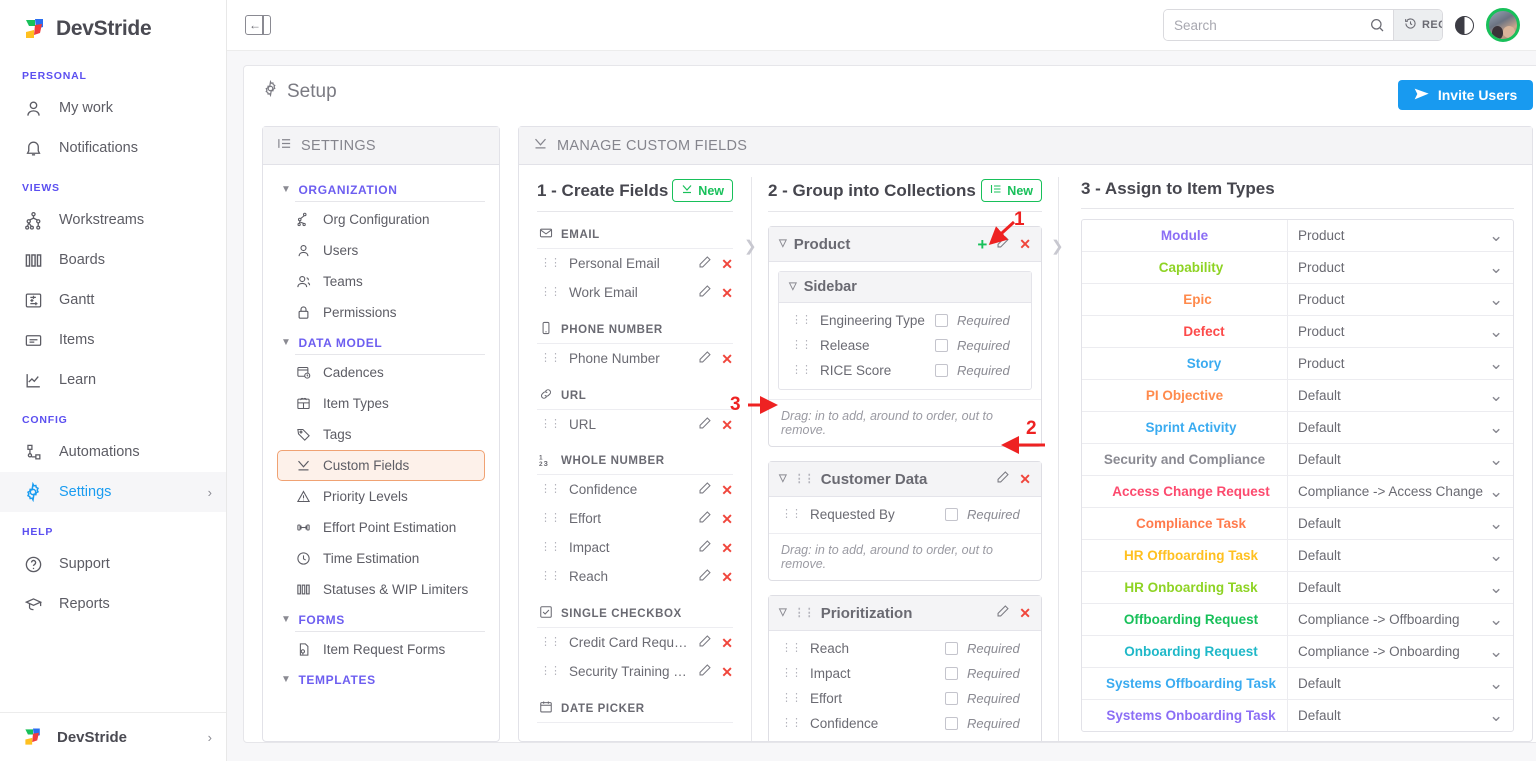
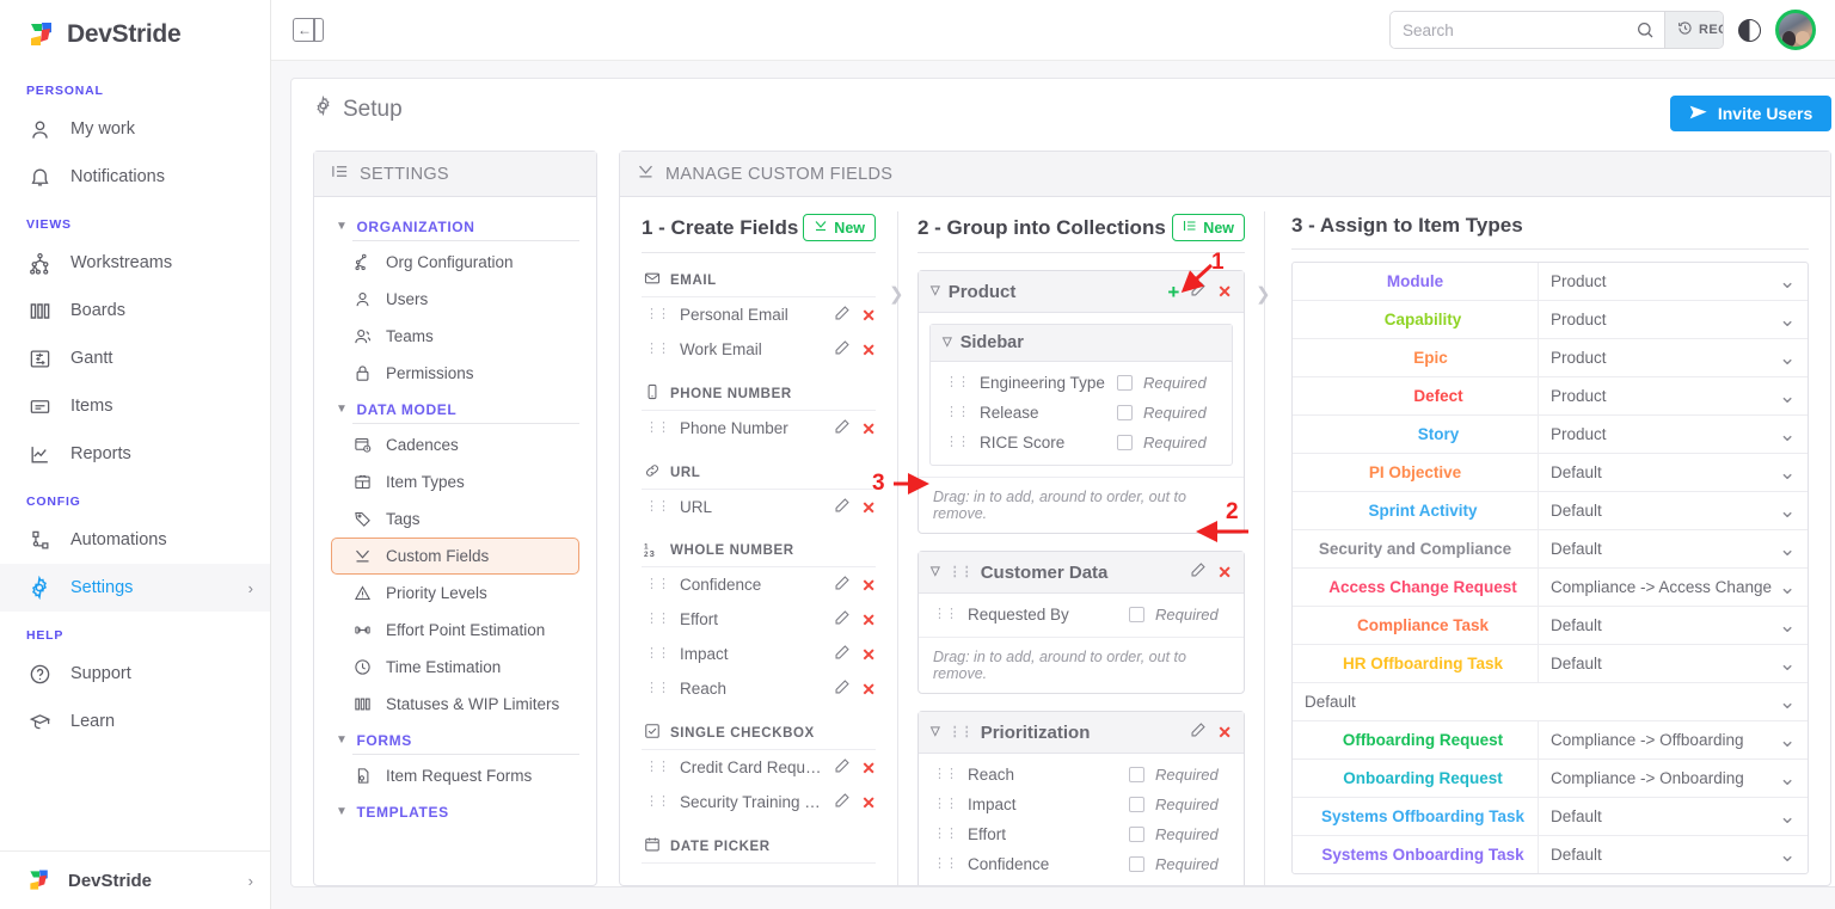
  DevStride
  PERSONAL
  My work
  Notifications
  VIEWS
  Workstreams
  Boards
  Gantt
  Items
- Learn
+ Reports
  CONFIG
  Automations
  Settings
  ›
  HELP
  Support
- Reports
+ Learn
  DevStride
  ›
  ←
  Search
  Setup
  Invite Users
  SETTINGS
  ▼
  ORGANIZATION
  Org Configuration
  Users
  Teams
  Permissions
  ▼
  DATA MODEL
  Cadences
  Item Types
  Tags
  Custom Fields
  Priority Levels
  Effort Point Estimation
  Time Estimation
  Statuses & WIP Limiters
  ▼
  FORMS
  Item Request Forms
  ▼
  TEMPLATES
  MANAGE CUSTOM FIELDS
  1 - Create Fields
  New
  EMAIL
  ⋮⋮
  Personal Email
  ✕
  ⋮⋮
  Work Email
  ✕
  PHONE NUMBER
  ⋮⋮
  Phone Number
  ✕
  URL
  ⋮⋮
  URL
  ✕
  3
  WHOLE NUMBER
  ⋮⋮
  Confidence
  ✕
  ⋮⋮
  Effort
  ✕
  ⋮⋮
  Impact
  ✕
  ⋮⋮
  Reach
  ✕
  SINGLE CHECKBOX
  ⋮⋮
  Credit Card Require
  ✕
  ⋮⋮
  Security Training R..
  ✕
  DATE PICKER
  ❯
  2 - Group into Collections
  New
  ▽
  Product
  +
  ✕
  ▽
  Sidebar
  ⋮⋮
  Engineering Type
  Required
  ⋮⋮
  Release
  Required
  ⋮⋮
  RICE Score
  Required
  Drag: in to add, around to order, out to remove.
  ▽
  ⋮⋮
  Customer Data
  ✕
  ⋮⋮
  Requested By
  Required
  Drag: in to add, around to order, out to remove.
  ▽
  ⋮⋮
  Prioritization
  ✕
  ⋮⋮
  Reach
  Required
  ⋮⋮
  Impact
  Required
  ⋮⋮
  Effort
  Required
  ⋮⋮
  Confidence
  Required
  ❯
  3 - Assign to Item Types
  Module
  Product
  ⌄
  Capability
  Product
  ⌄
  Epic
  Product
  ⌄
  Defect
  Product
  ⌄
  Story
  Product
  ⌄
  PI Objective
  Default
  ⌄
  Sprint Activity
  Default
  ⌄
  Security and Compliance
  Default
  ⌄
  Access Change Request
  Compliance -> Access Change
  ⌄
  Compliance Task
  Default
  ⌄
  HR Offboarding Task
  Default
  ⌄
- HR Onboarding Task
  Default
  ⌄
  Offboarding Request
  Compliance -> Offboarding
  ⌄
  Onboarding Request
  Compliance -> Onboarding
  ⌄
  Systems Offboarding Task
  Default
  ⌄
  Systems Onboarding Task
  Default
  ⌄
  1
  2
  3
